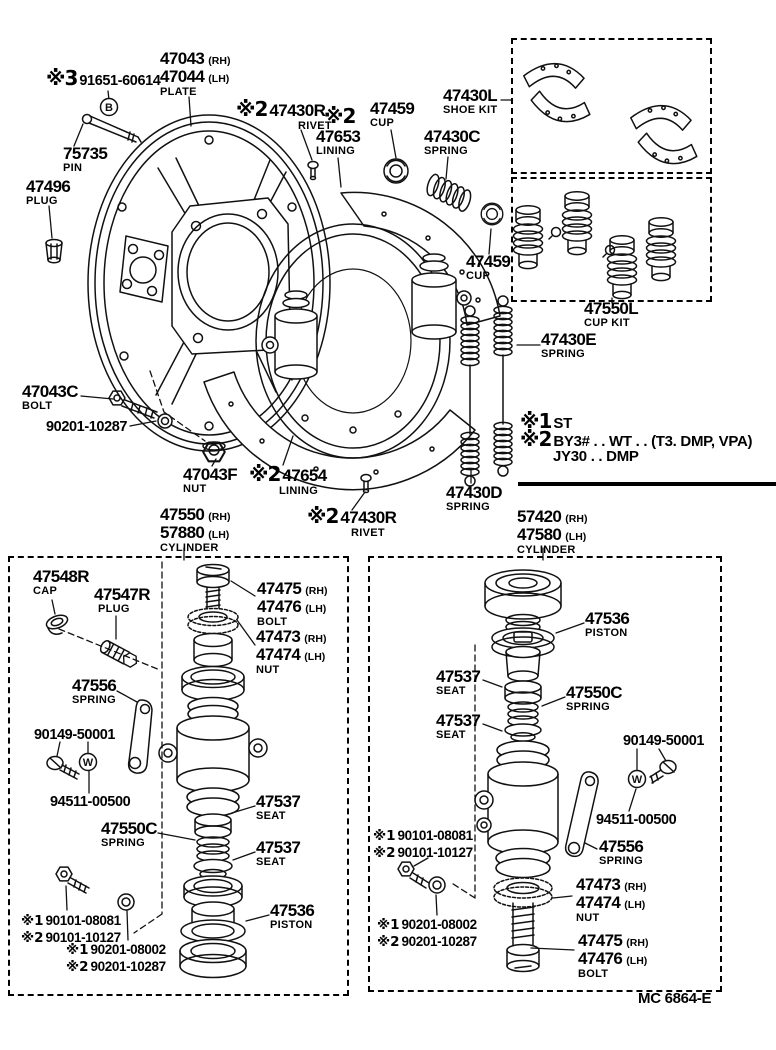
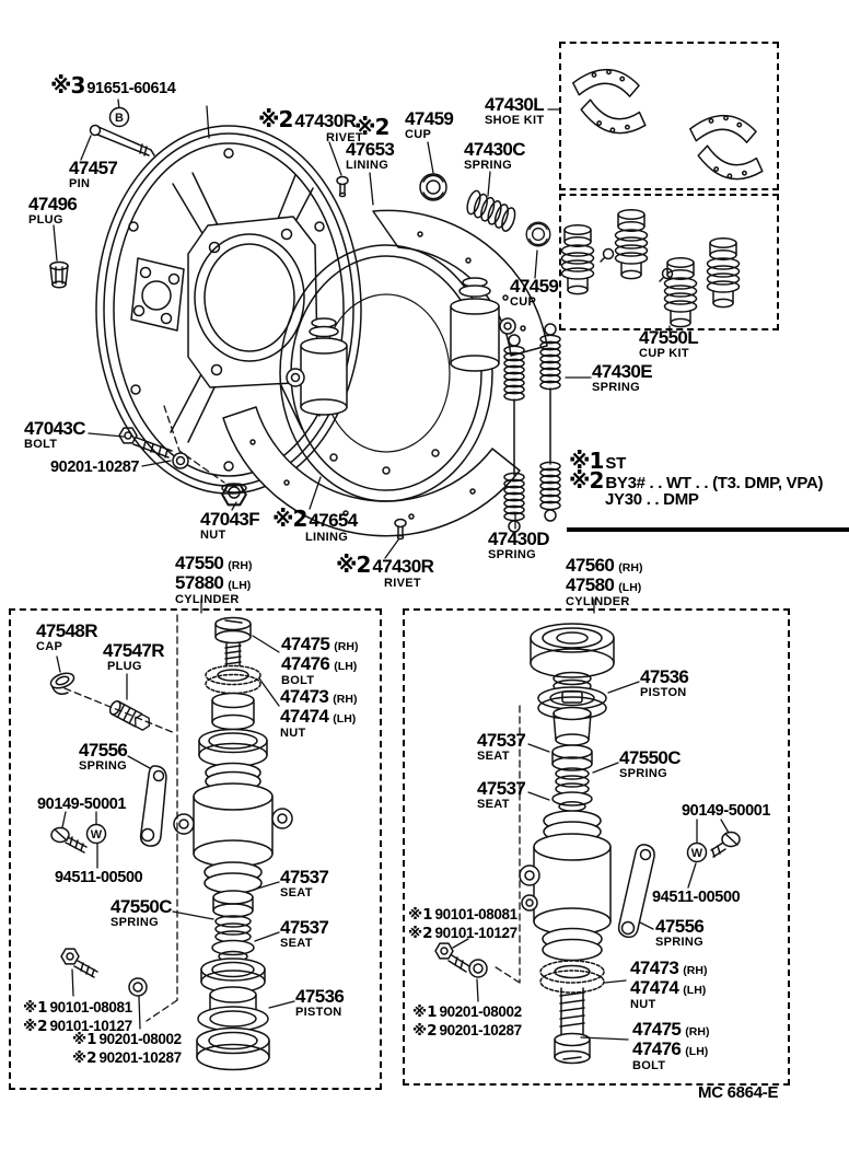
  B
  W
  W
  ※3 91651-60614
- 75735
+ 47457
  PIN
  47496
  PLUG
- 47043 (RH)
- 47044 (LH)
- PLATE
  ※247430R
  RIVET
  ※2
  47653
  LINING
  47459
  CUP
  47430C
  SPRING
  47430L
  SHOE KIT
  47459
  CUP
  47550L
  CUP KIT
  47430E
  SPRING
  47430D
  SPRING
  47043C
  BOLT
  90201-10287
  47043F
  NUT
  ※247654
  LINING
  ※247430R
  RIVET
  47550 (RH)
  57880 (LH)
  CYLINDER
- 57420 (RH)
+ 47560 (RH)
  47580 (LH)
  CYLINDER
  ※1ST
  ※2BY3# . . WT . . (T3. DMP, VPA)
  JY30 . . DMP
  47548R
  CAP
  47547R
  PLUG
  47475 (RH)
  47476 (LH)
  BOLT
  47473 (RH)
  47474 (LH)
  NUT
  47556
  SPRING
  90149-50001
  94511-00500
  47550C
  SPRING
  47537
  SEAT
  47537
  SEAT
  47536
  PISTON
  ※1 90101-08081
  ※2 90101-10127
  ※1 90201-08002
  ※2 90201-10287
  47536
  PISTON
  47537
  SEAT
  47550C
  SPRING
  47537
  SEAT
  90149-50001
  94511-00500
  47556
  SPRING
  ※1 90101-08081
  ※2 90101-10127
  47473 (RH)
  47474 (LH)
  NUT
  ※1 90201-08002
  ※2 90201-10287
  47475 (RH)
  47476 (LH)
  BOLT
  MC 6864-E
